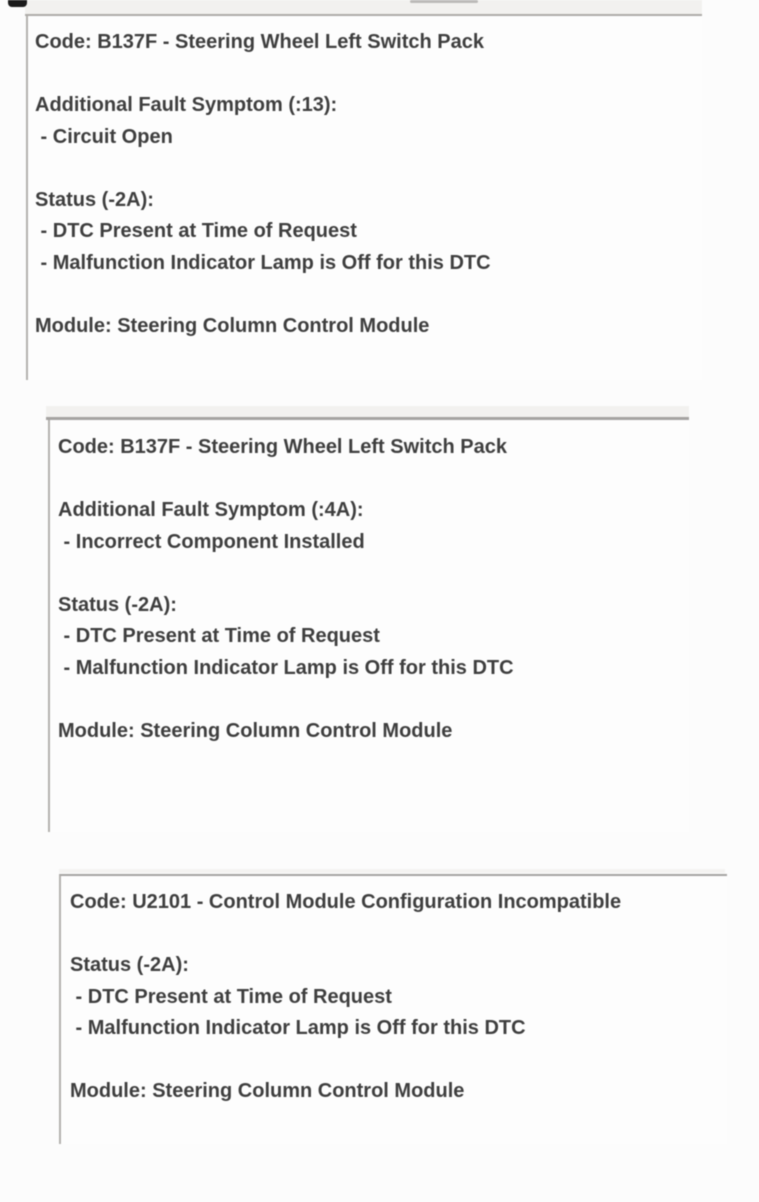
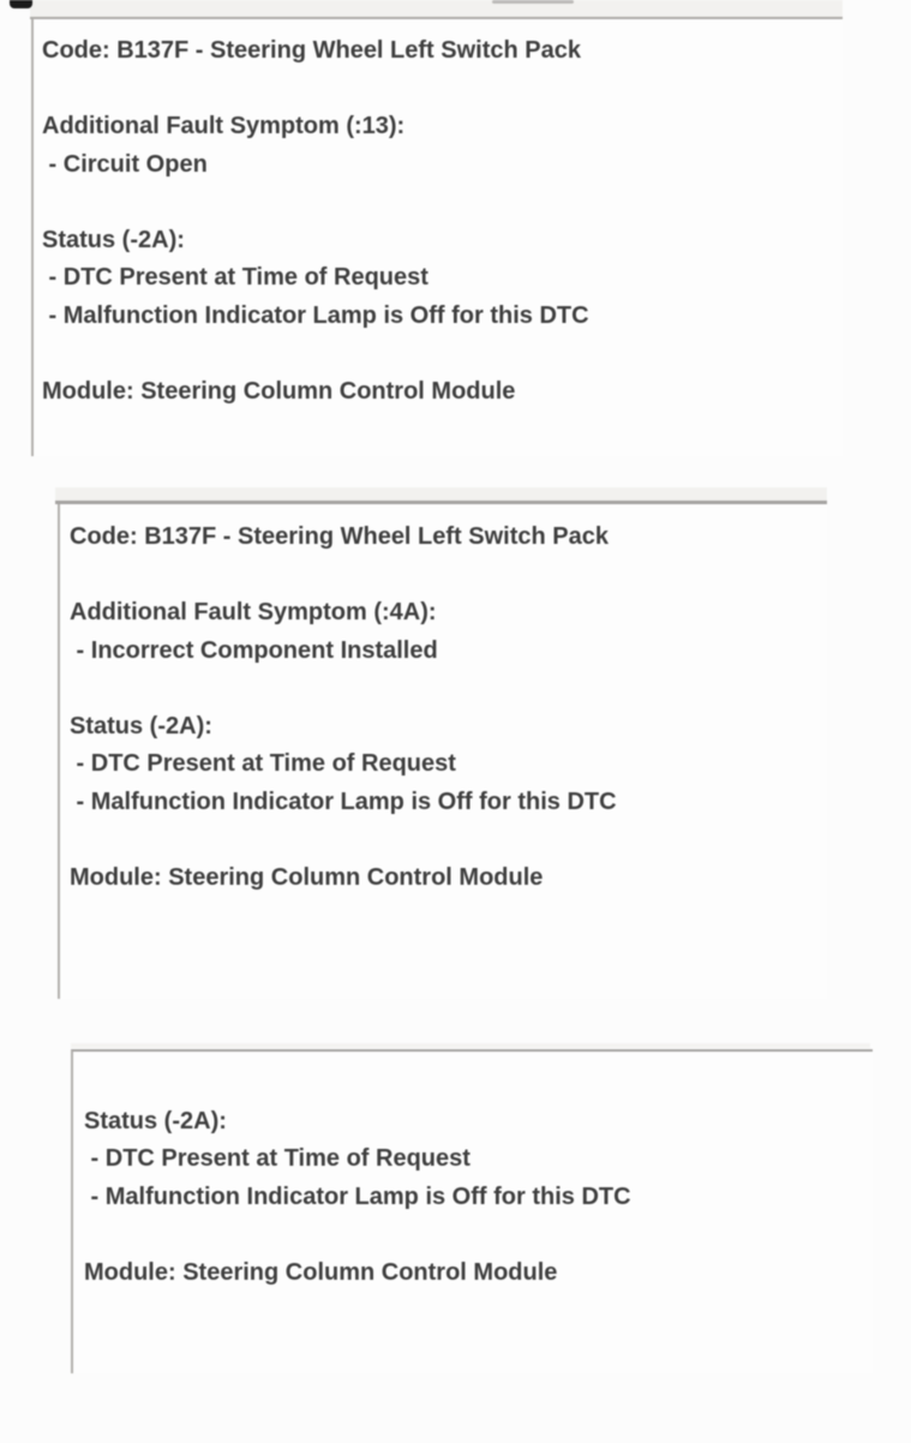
  Code: B137F - Steering Wheel Left Switch Pack
  Additional Fault Symptom (:13):
  - Circuit Open
  Status (-2A):
  - DTC Present at Time of Request
  - Malfunction Indicator Lamp is Off for this DTC
  Module: Steering Column Control Module
  Code: B137F - Steering Wheel Left Switch Pack
  Additional Fault Symptom (:4A):
  - Incorrect Component Installed
  Status (-2A):
  - DTC Present at Time of Request
  - Malfunction Indicator Lamp is Off for this DTC
  Module: Steering Column Control Module
- Code: U2101 - Control Module Configuration Incompatible
  Status (-2A):
  - DTC Present at Time of Request
  - Malfunction Indicator Lamp is Off for this DTC
  Module: Steering Column Control Module
